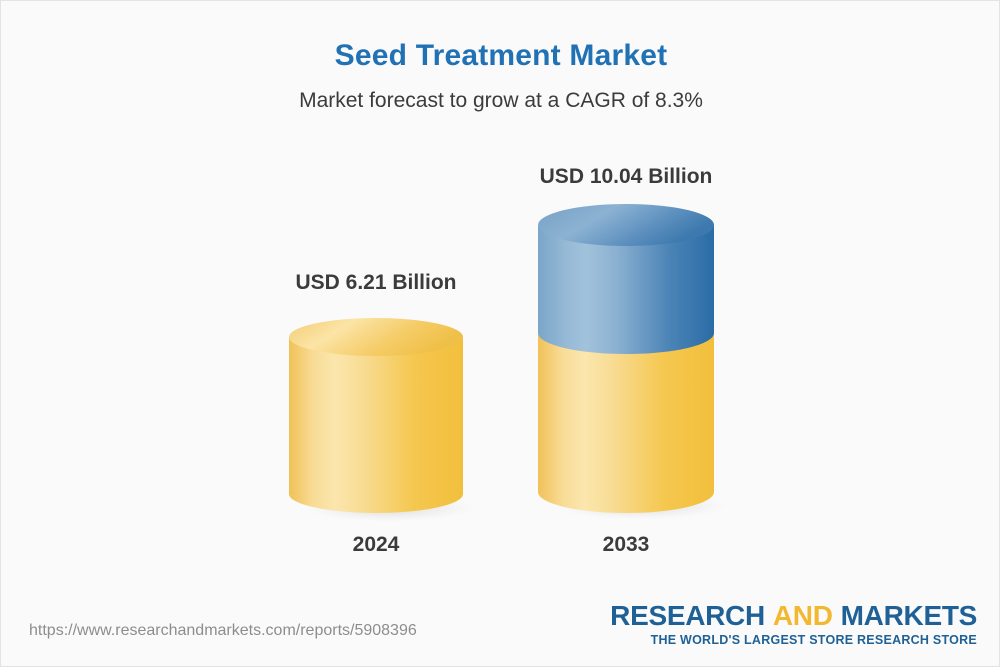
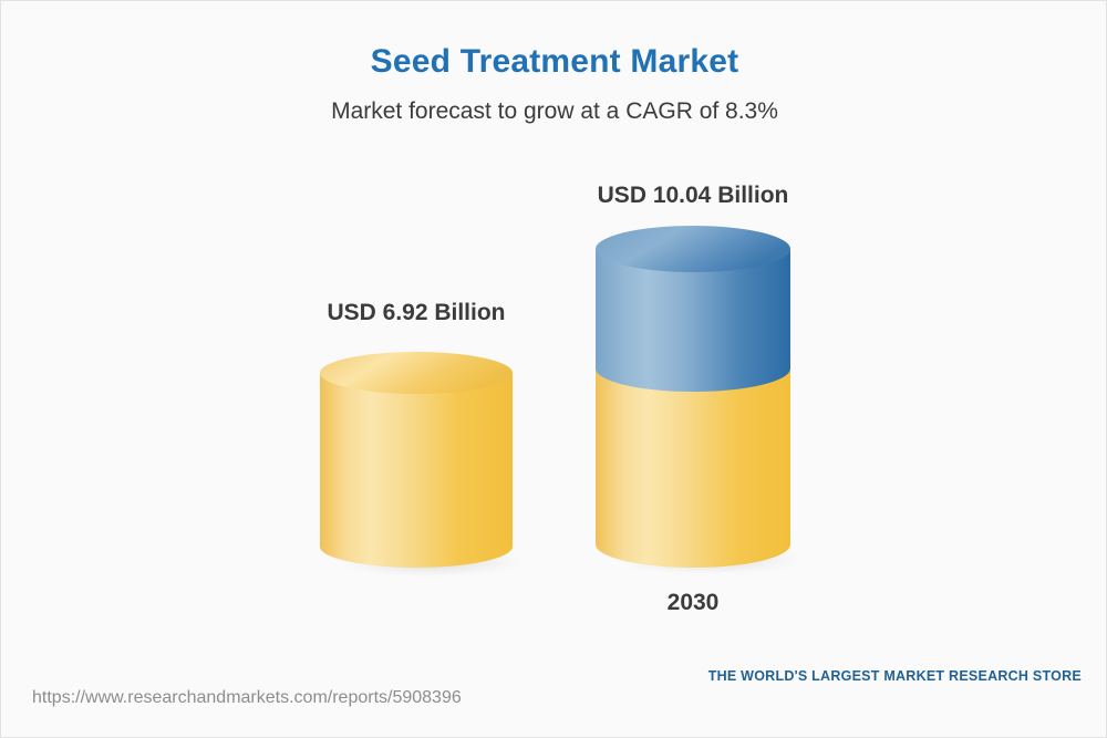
  Seed Treatment Market
  Market forecast to grow at a CAGR of 8.3%
- USD 6.21 Billion
+ USD 6.92 Billion
- 2024
  USD 10.04 Billion
- 2033
+ 2030
  https://www.researchandmarkets.com/reports/5908396
- RESEARCH AND MARKETS
- THE WORLD'S LARGEST STORE RESEARCH STORE
+ THE WORLD'S LARGEST MARKET RESEARCH STORE
